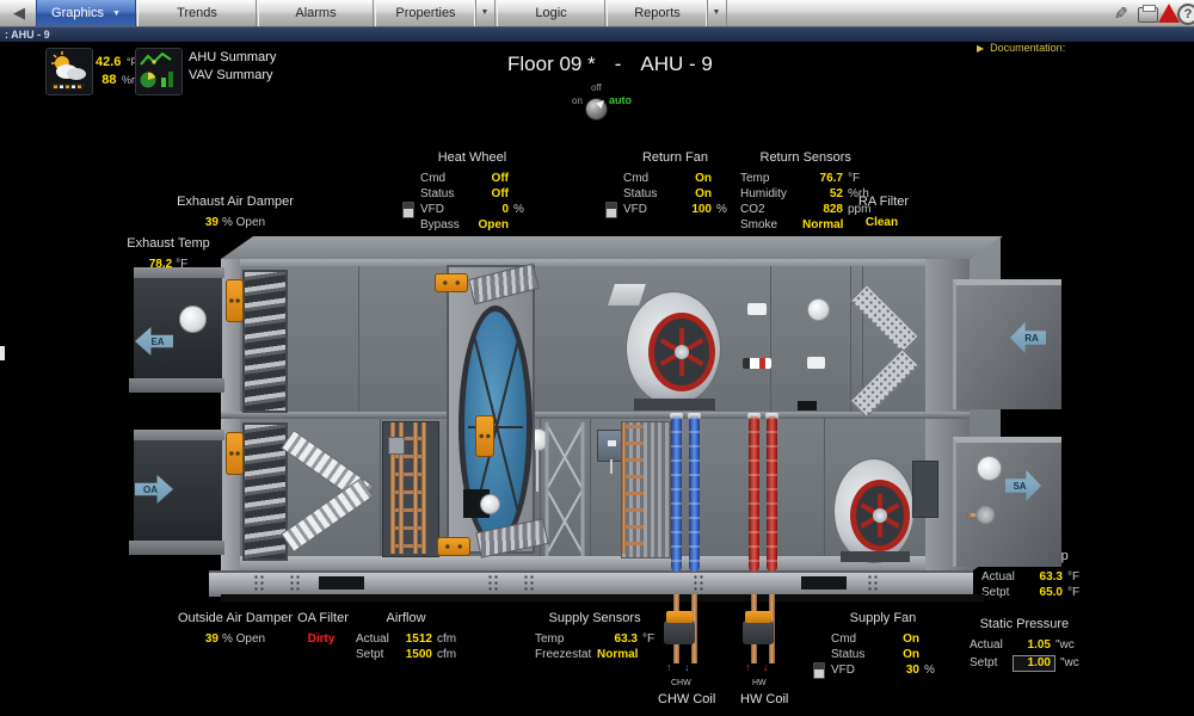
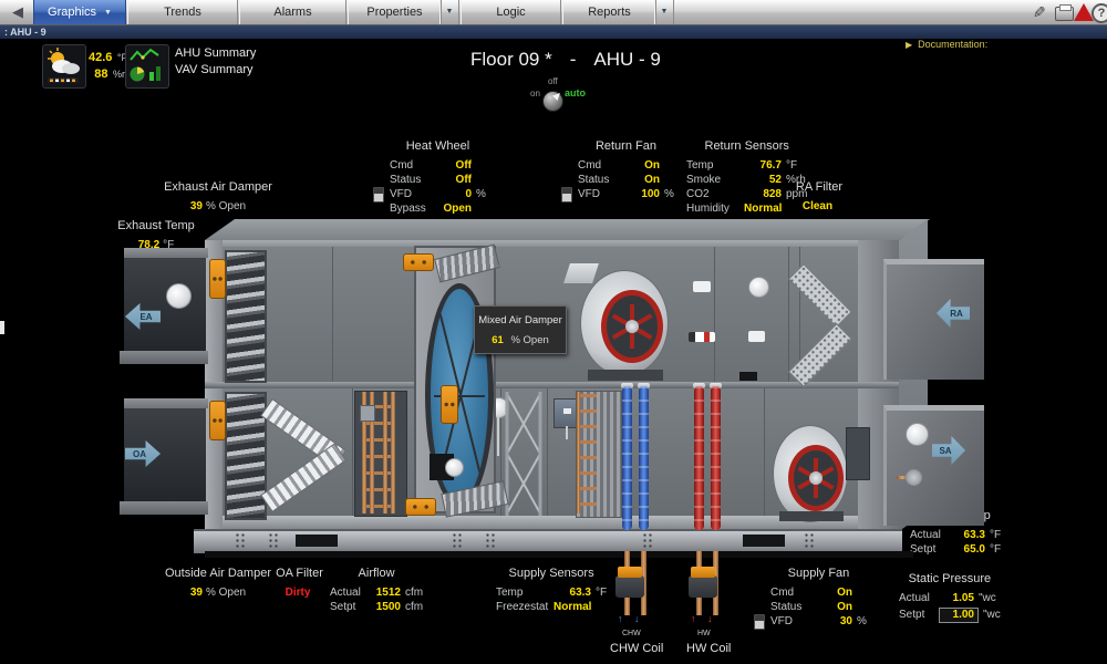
  ◀
  Graphics
  Trends
  Alarms
  Properties
  Logic
  Reports
  ?
  : AHU - 9
  42.6 °
  88 %r
  AHU Summary
  VAV Summary
  Floor 09 *
  -
  AHU - 9
  ▶ Documentation:
  off
  on
  auto
  Heat Wheel
  Cmd
  Off
  Status
  Off
  VFD
  0
  %
  Bypass
  Open
  Return Fan
  Cmd
  On
  Status
  On
  VFD
  100
  %
  Return Sensors
  Temp
  76.7
  °F
- Humidity
+ Smoke
  52
  %rh
  CO2
  828
  ppm
- Smoke
+ Humidity
  Normal
  RA Filter
  Clean
  Exhaust Air Damper
  39 % Open
  Exhaust Temp
  78.2 °F
+ Mixed Air Damper
+ 61 % Open
  Outside Air Damper
  39 % Open
  OA Filter
  Dirty
  Airflow
  Actual
  1512
  cfm
  Setpt
  1500
  cfm
  Supply Sensors
  Temp
  63.3
  °F
  Freezestat
  Normal
  Supply Fan
  Cmd
  On
  Status
  On
  VFD
  30
  %
  Actual
  63.3
  °F
  Setpt
  65.0
  °F
  Static Pressure
  Actual
  1.05
  "wc
  Setpt
  1.00
  "wc
  ↑
  ↓
  ↑
  ↓
  CHW Coil
  HW Coil
  EA
  OA
  RA
  SA
